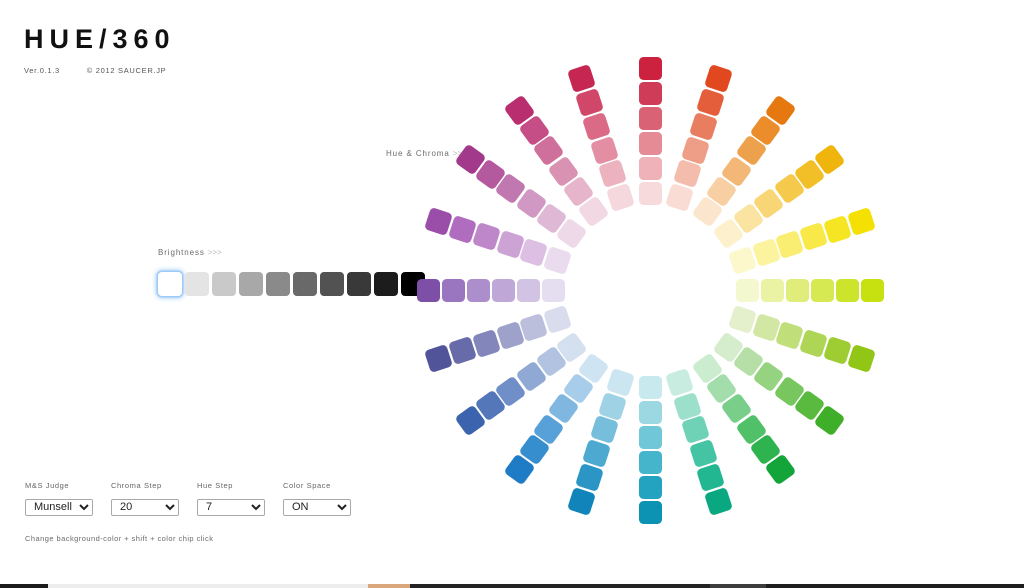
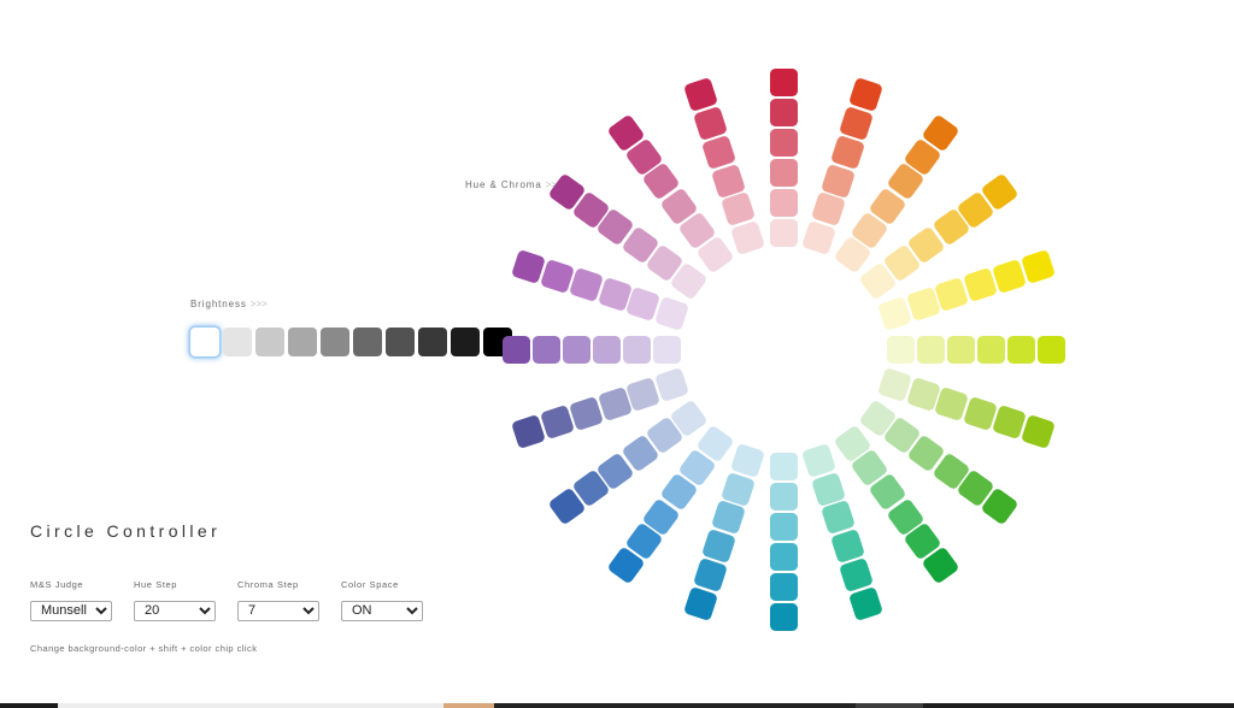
- HUE/360
- Ver.0.1.3 © 2012 SAUCER.JP
  Hue & Chroma >
  Brightness >>>
+ Circle Controller
  M&S Judge
  Munsell
- Chroma Step
+ Hue Step
  20
- Hue Step
+ Chroma Step
  7
  Color Space
  ON
  Change background-color + shift + color chip click
